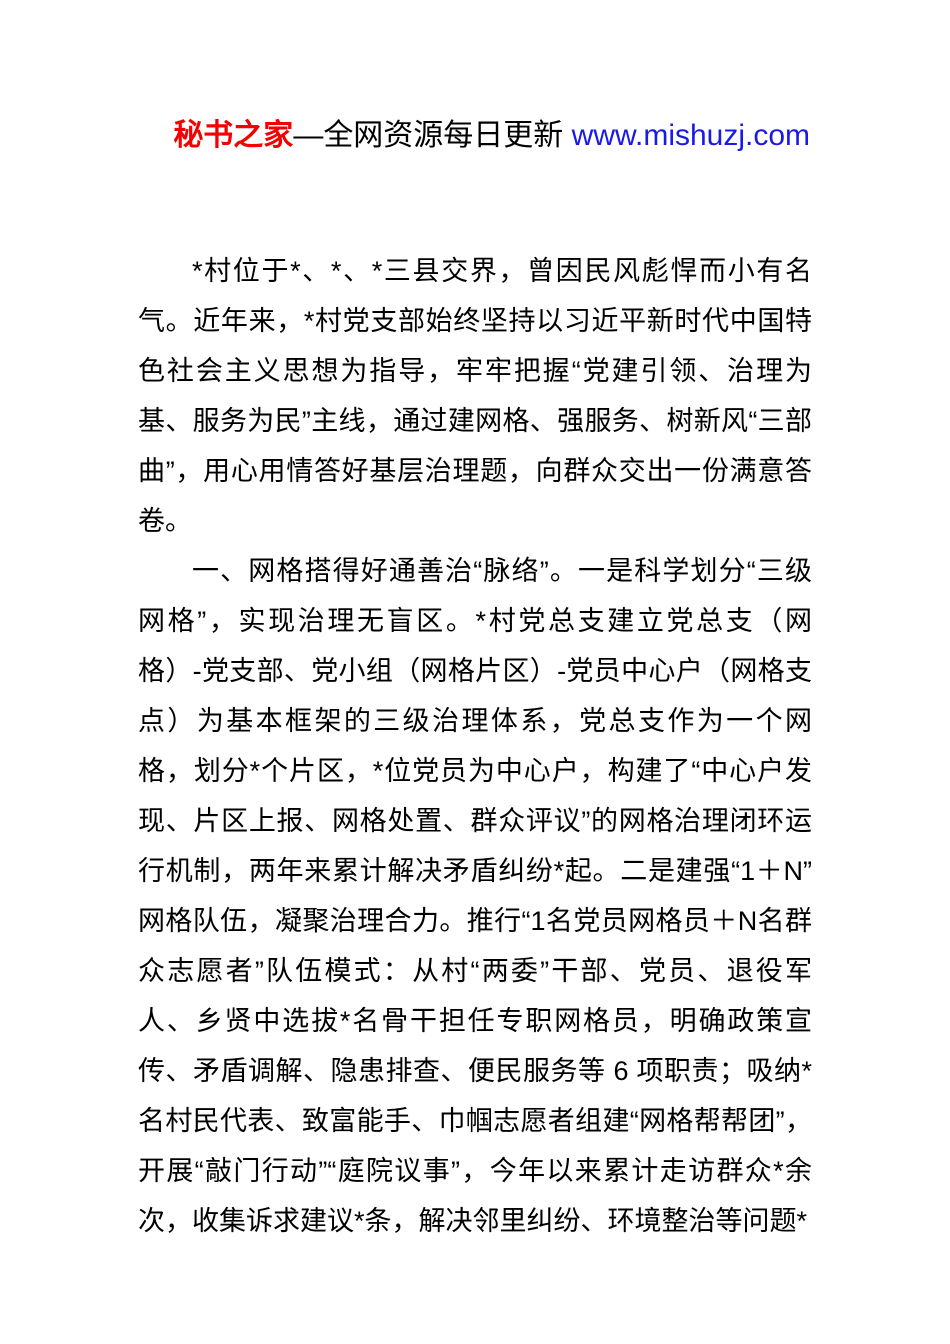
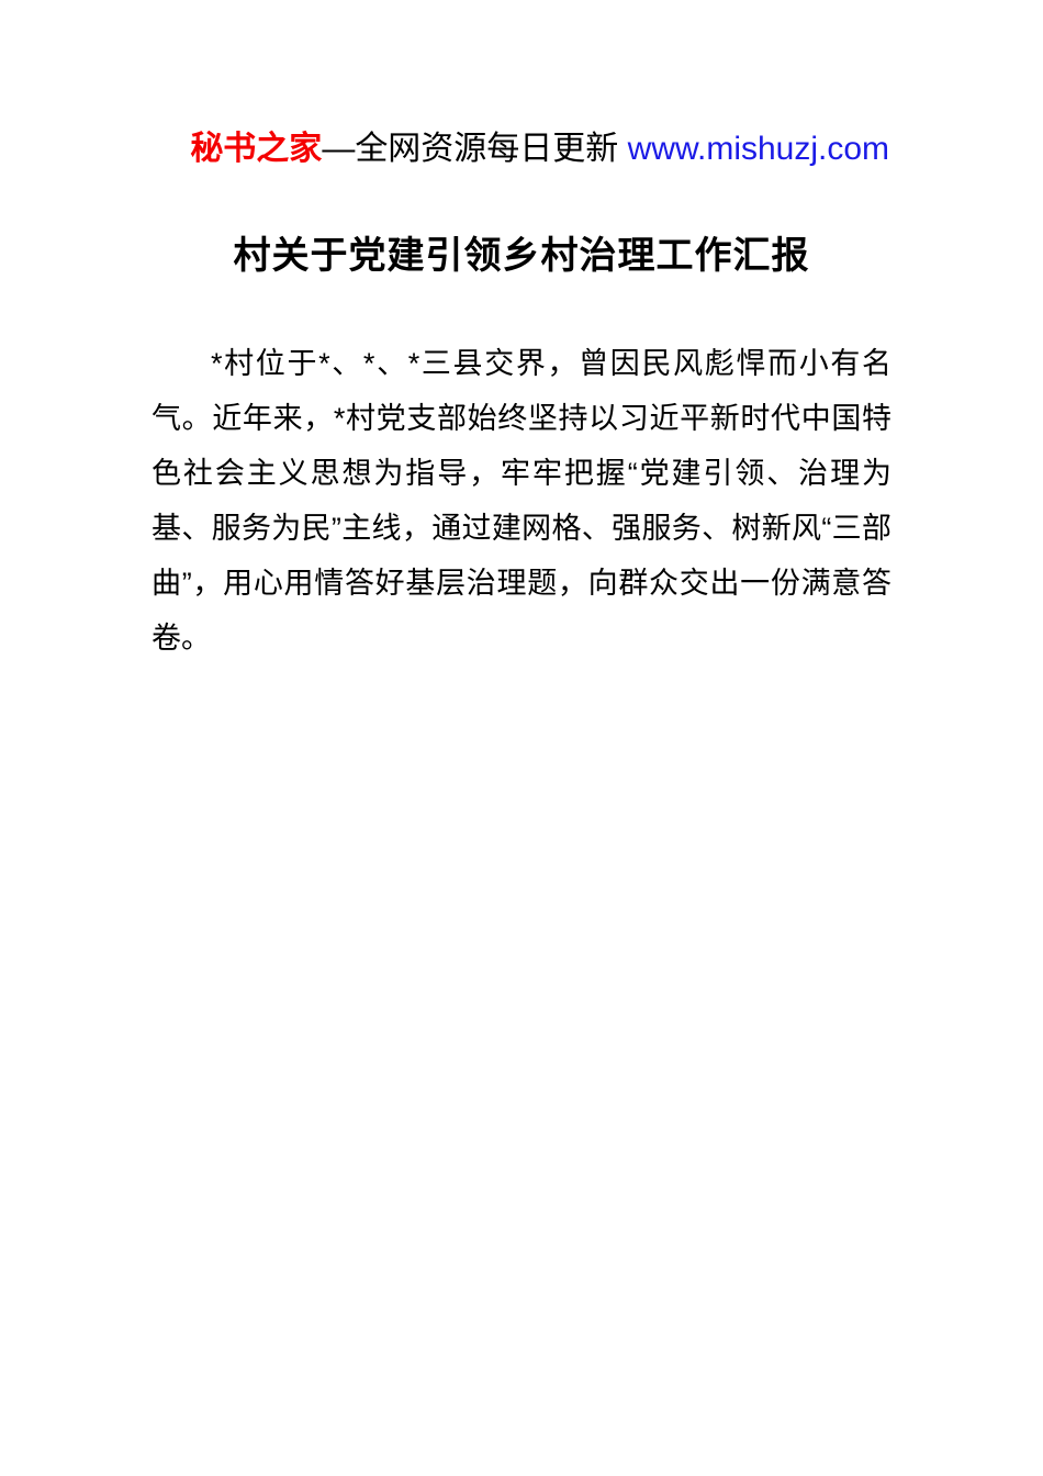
  秘书之家—全网资源每日更新 www.mishuzj.com
+ 村关于党建引领乡村治理工作汇报
  *村位于*、*、*三县交界，曾因民风彪悍而小有名气。近年来，*村党支部始终坚持以习近平新时代中国特色社会主义思想为指导，牢牢把握“党建引领、治理为基、服务为民”主线，通过建网格、强服务、树新风“三部曲”，用心用情答好基层治理题，向群众交出一份满意答卷。
- 一、网格搭得好通善治“脉络”。一是科学划分“三级网格”，实现治理无盲区。*村党总支建立党总支（网格）-党支部、党小组（网格片区）-党员中心户（网格支点）为基本框架的三级治理体系，党总支作为一个网格，划分*个片区，*位党员为中心户，构建了“中心户发现、片区上报、网格处置、群众评议”的网格治理闭环运行机制，两年来累计解决矛盾纠纷*起。二是建强“1＋N”网格队伍，凝聚治理合力。推行“1名党员网格员＋N名群众志愿者”队伍模式：从村“两委”干部、党员、退役军人、乡贤中选拔*名骨干担任专职网格员，明确政策宣传、矛盾调解、隐患排查、便民服务等 6 项职责；吸纳*名村民代表、致富能手、巾帼志愿者组建“网格帮帮团”，开展“敲门行动”“庭院议事”，今年以来累计走访群众*余次，收集诉求建议*条，解决邻里纠纷、环境整治等问题*
